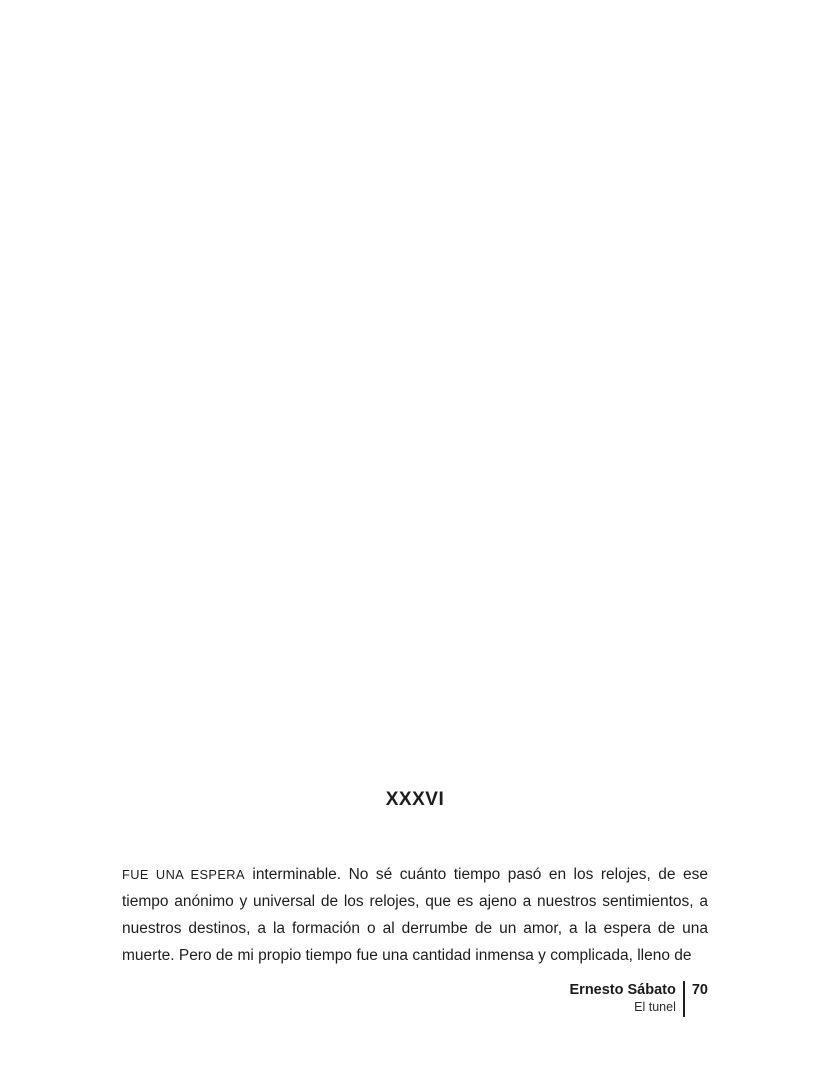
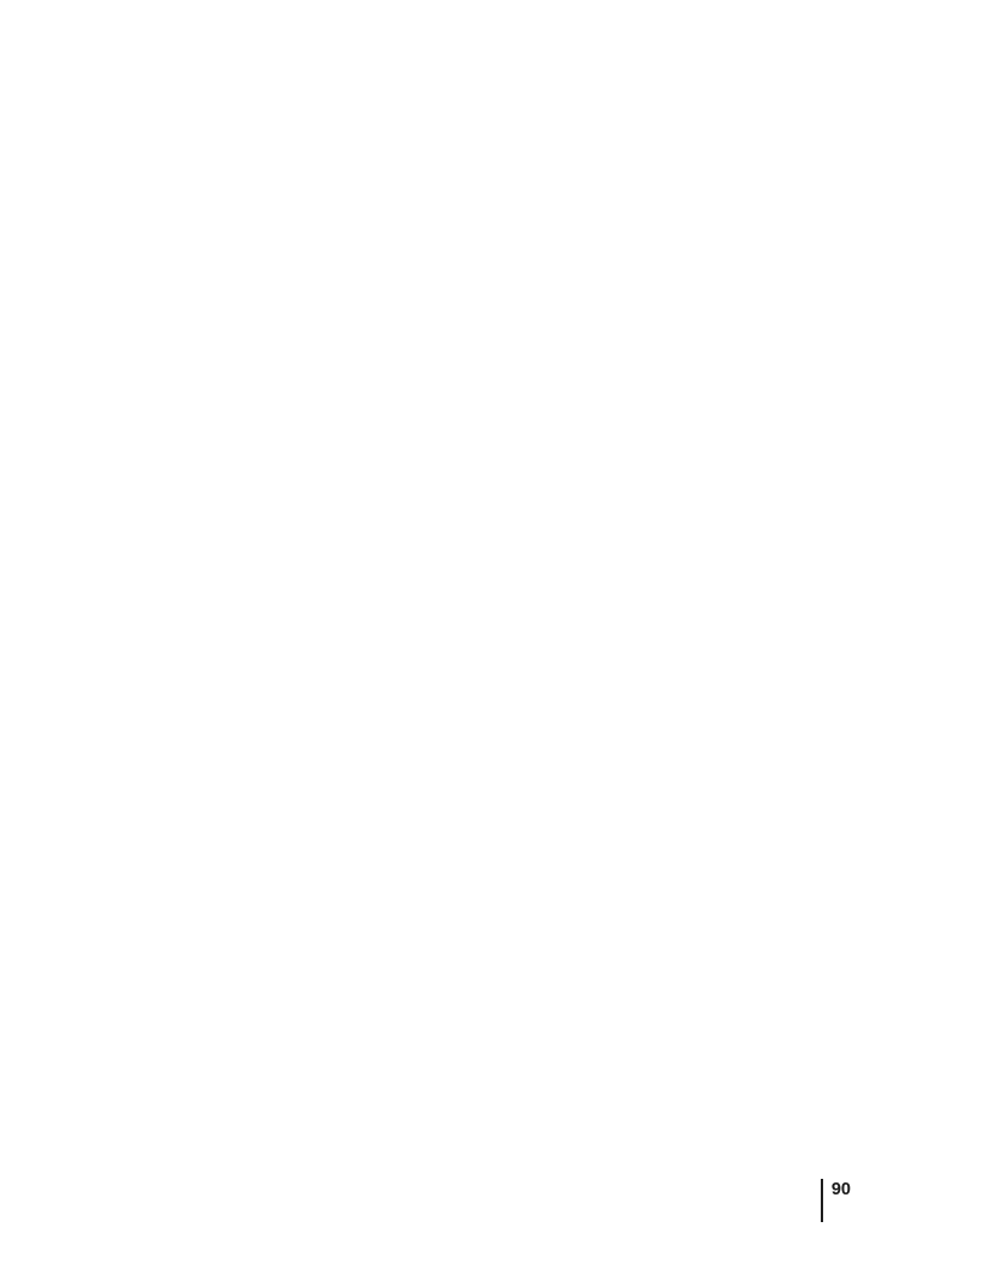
- XXXVI
- FUE UNA ESPERA interminable. No sé cuánto tiempo pasó en los relojes, de ese tiempo anónimo y universal de los relojes, que es ajeno a nuestros sentimientos, a nuestros destinos, a la formación o al derrumbe de un amor, a la espera de una muerte. Pero de mi propio tiempo fue una cantidad inmensa y complicada, lleno de
- Ernesto Sábato
- El tunel
- 70
+ 90
